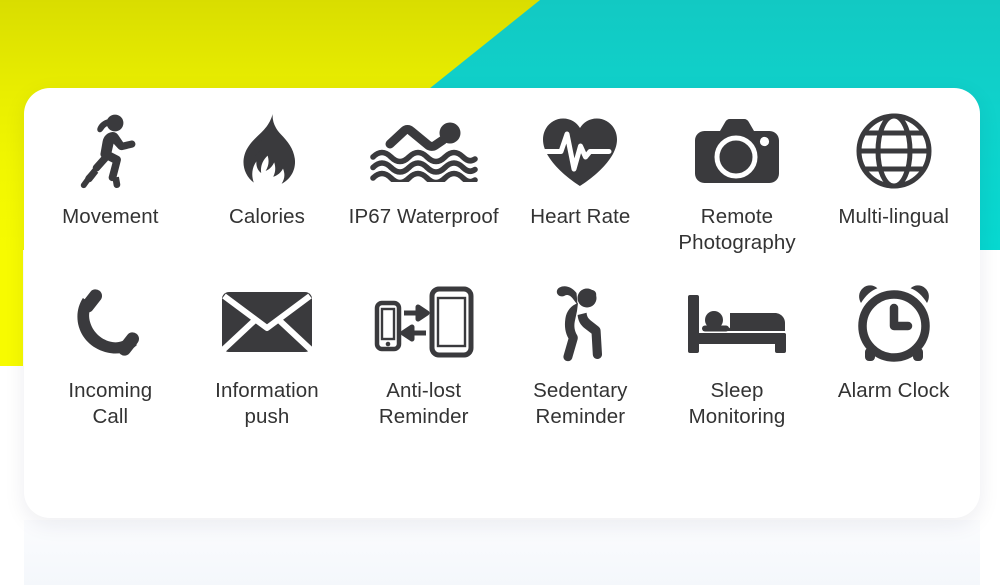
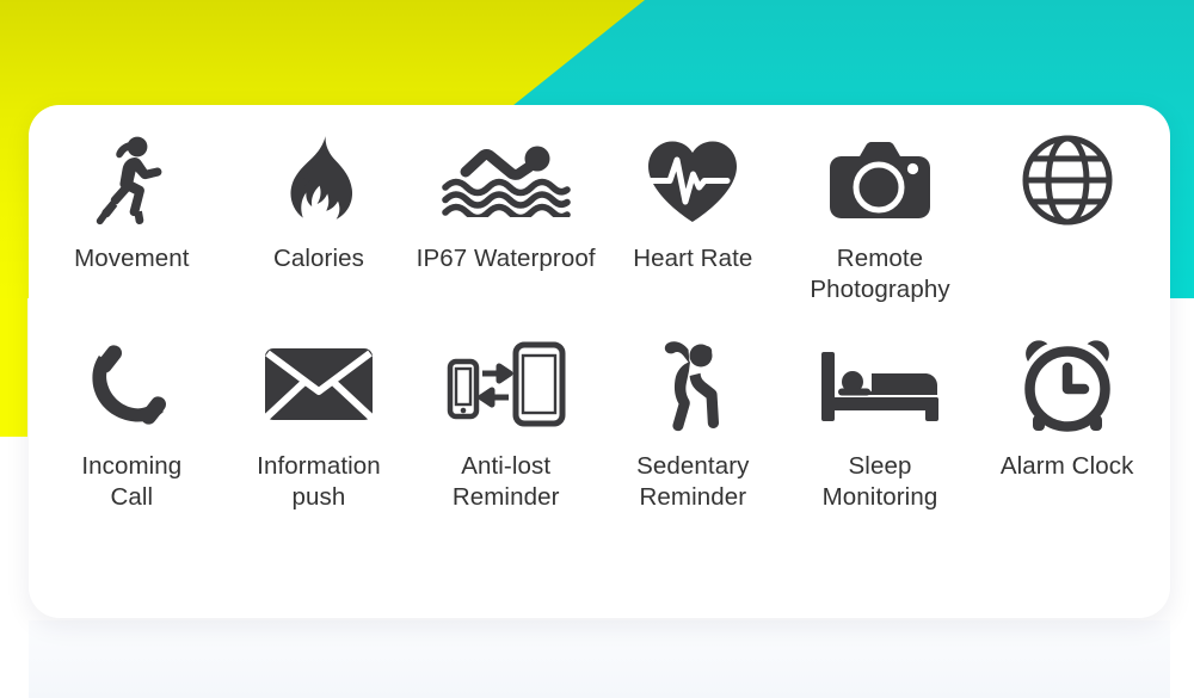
  Movement
  Calories
  IP67 Waterproof
  Heart Rate
  Remote
  Photography
- Multi-lingual
  Incoming
  Call
  Information
  push
  Anti-lost
  Reminder
  Sedentary
  Reminder
  Sleep
  Monitoring
  Alarm Clock
